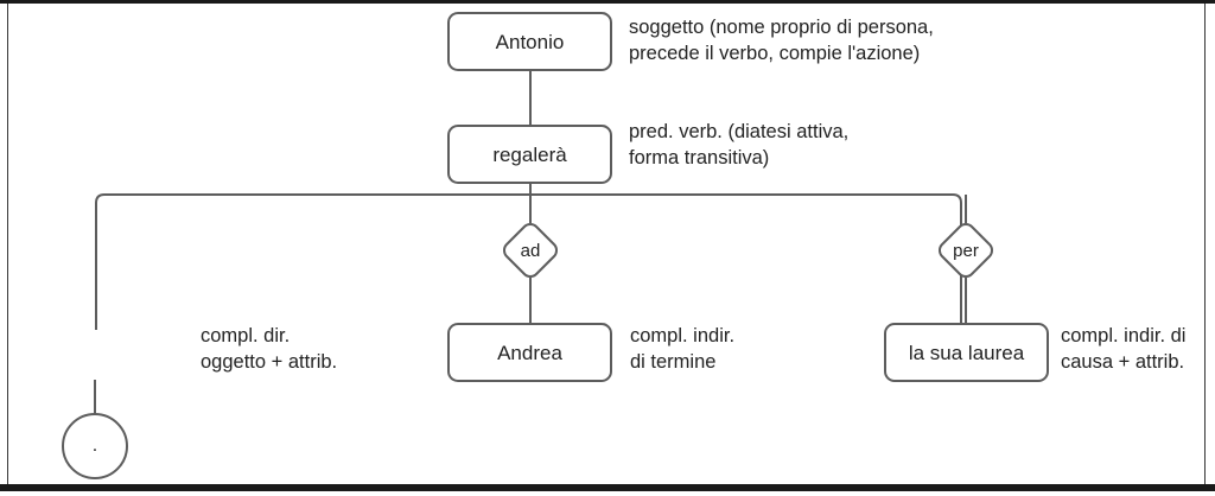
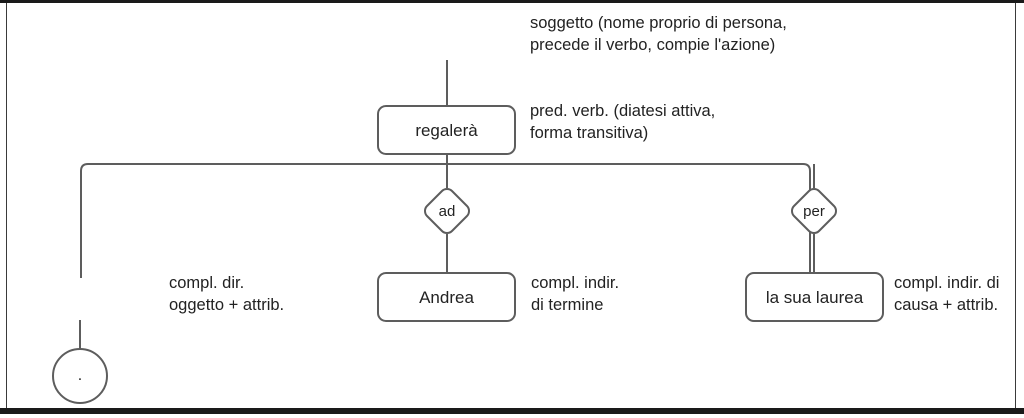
  ad
  per
- Antonio
  soggetto (nome proprio di persona,
  precede il verbo, compie l'azione)
  regalerà
  pred. verb. (diatesi attiva,
  forma transitiva)
  compl. dir.
  oggetto + attrib.
  Andrea
  compl. indir.
  di termine
  la sua laurea
  compl. indir. di
  causa + attrib.
  .
